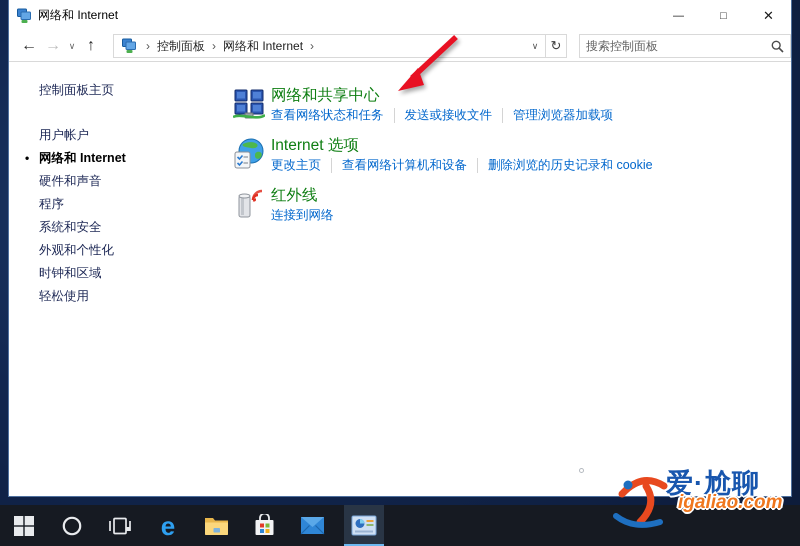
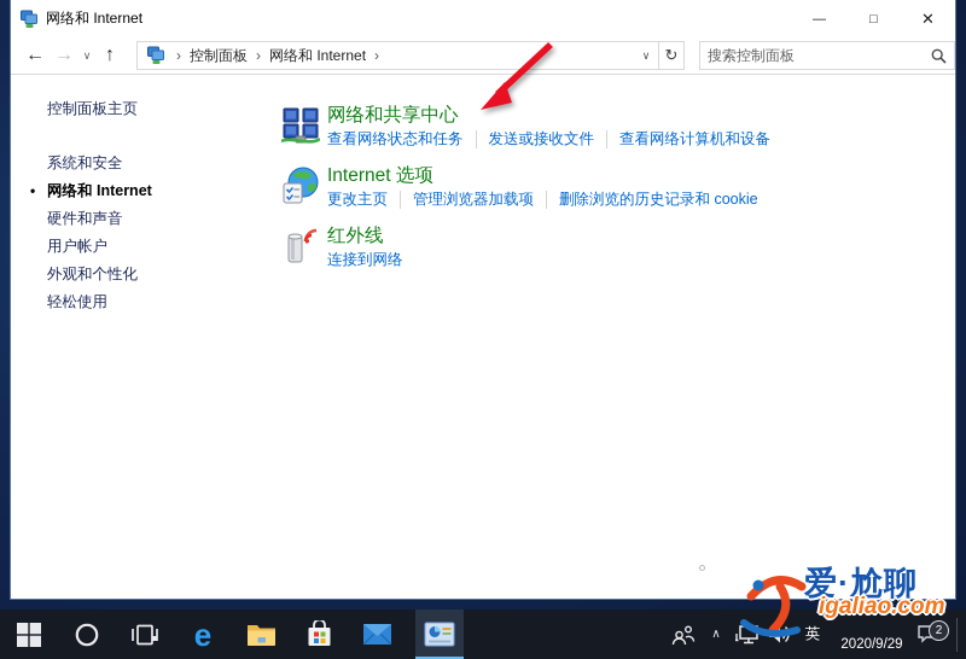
  网络和 Internet
  —
  □
  ✕
  ←
  →
  ∨
  ↑
  ›
  控制面板
  ›
  网络和 Internet
  ›
  ∨
  ↻
  搜索控制面板
  控制面板主页
- 用户帐户
+ 系统和安全
  •
  网络和 Internet
  硬件和声音
- 程序
- 系统和安全
+ 用户帐户
  外观和个性化
- 时钟和区域
  轻松使用
  网络和共享中心
  查看网络状态和任务
  发送或接收文件
- 管理浏览器加载项
+ 查看网络计算机和设备
  Internet 选项
  更改主页
- 查看网络计算机和设备
+ 管理浏览器加载项
  删除浏览的历史记录和 cookie
  红外线
  连接到网络
  e
+ ∧
+ 英
+ 2020/9/29
+ 2
  爱·尬聊
  igaliao.com
